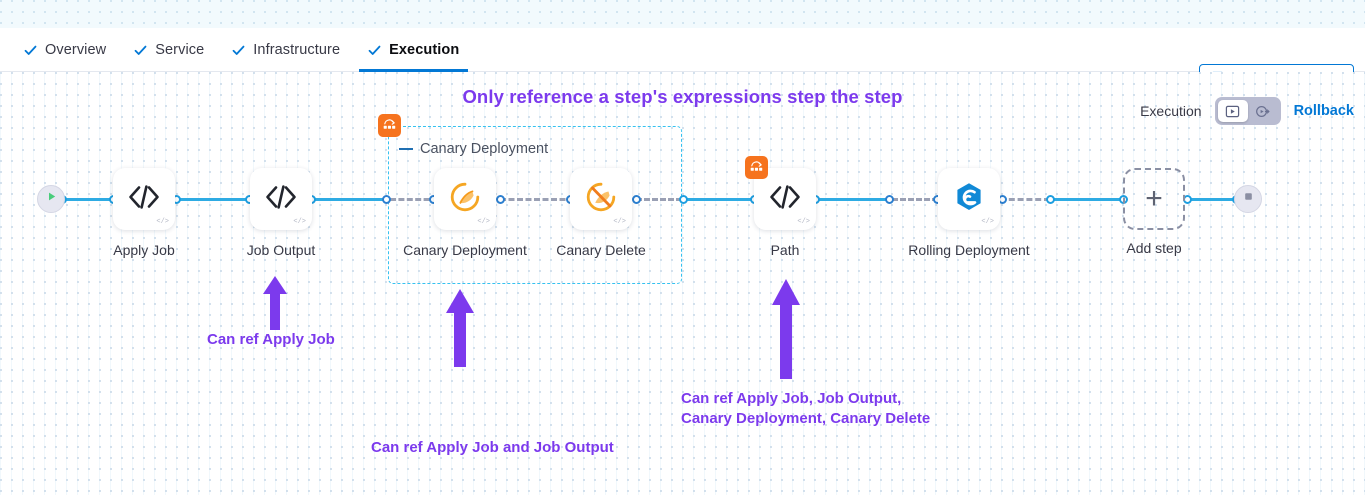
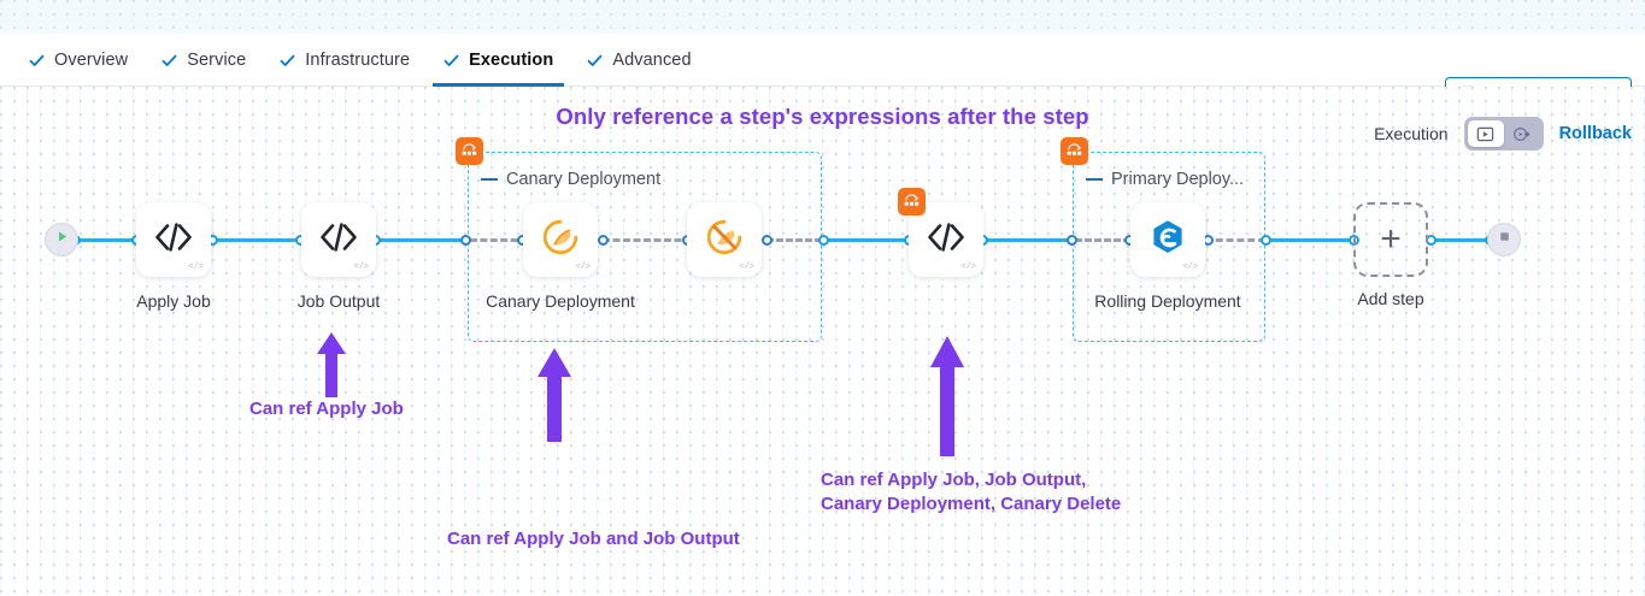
  Overview
  Service
  Infrastructure
  Execution
+ Advanced
- Only reference a step's expressions step the step
+ Only reference a step's expressions after the step
  Execution
  Rollback
  Canary Deployment
+ Primary Deploy...
  </>
  Apply Job
  </>
  Job Output
  </>
  Canary Deployment
  </>
- Canary Delete
  </>
- Path
  </>
  Rolling Deployment
  +
  Add step
  Can ref Apply Job
  Can ref Apply Job and Job Output
  Can ref Apply Job, Job Output,
  Canary Deployment, Canary Delete
